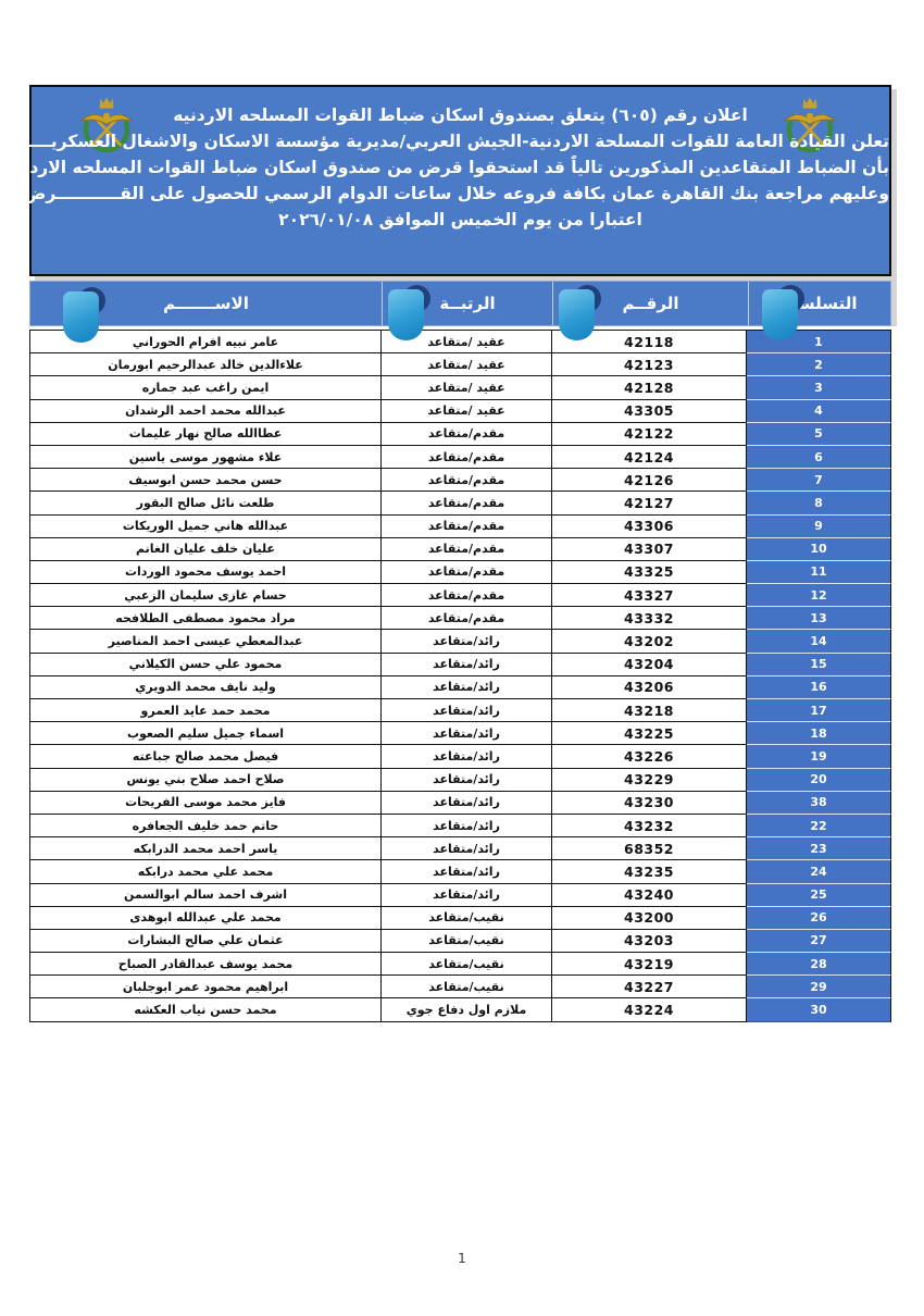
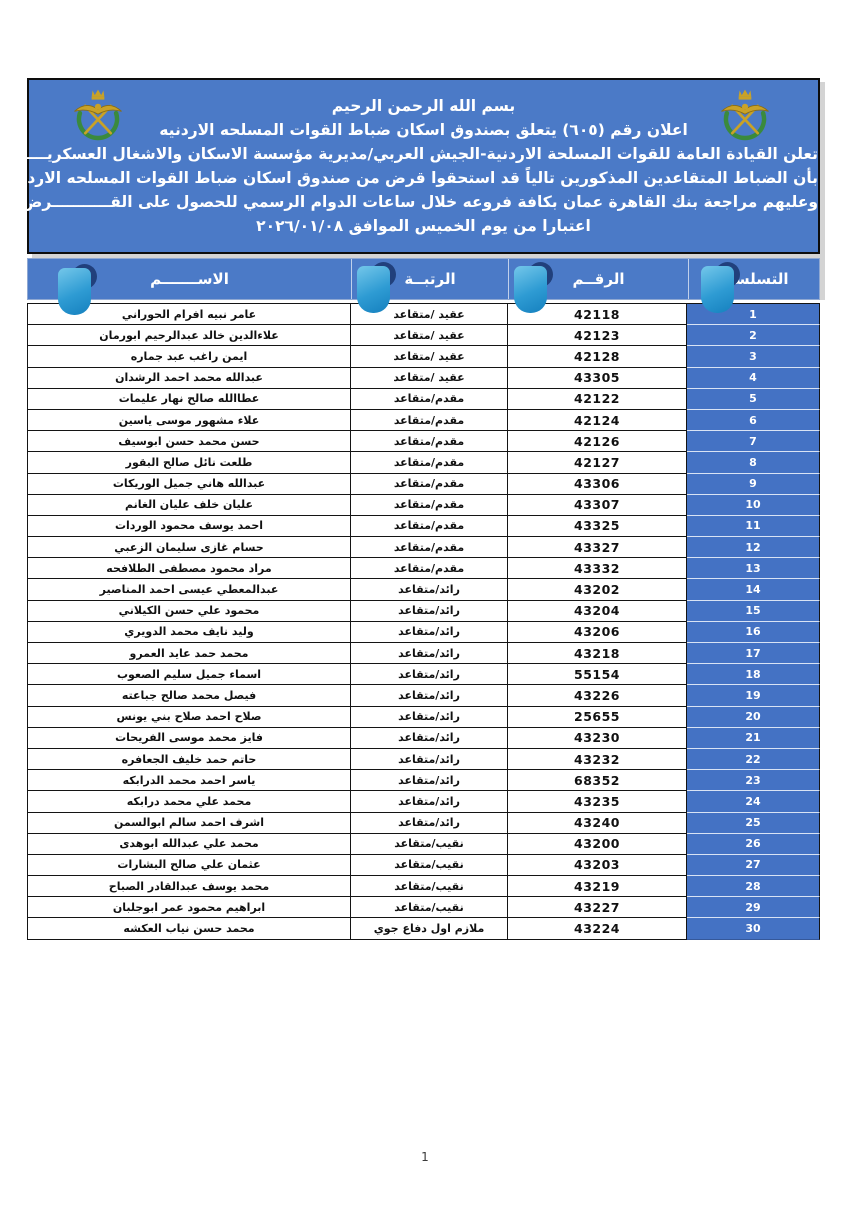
+ بسم الله الرحمن الرحيم
  اعلان رقم (٦٠٥) يتعلق بصندوق اسكان ضباط القوات المسلحه الاردنيه
  تعلن القيادة العامة للقوات المسلحة الاردنية-الجيش العربي/مديرية مؤسسة الاسكان والاشغال العسكريــــ
  بأن الضباط المتقاعدين المذكورين تالياً قد استحقوا قرض من صندوق اسكان ضباط القوات المسلحه الاردن
  وعليهم مراجعة بنك القاهرة عمان بكافة فروعه خلال ساعات الدوام الرسمي للحصول على القـــــــــــرض
  اعتبارا من يوم الخميس الموافق ٢٠٢٦/٠١/٠٨
  الاســـــــم
  الرتبــة
  الرقــم
  التسلس
  عامر نبيه افرام الحوراني
  عقيد /متقاعد
  42118
  1
  علاءالدين خالد عبدالرحيم ابورمان
  عقيد /متقاعد
  42123
  2
  ايمن راغب عبد جماره
  عقيد /متقاعد
  42128
  3
  عبدالله محمد احمد الرشدان
  عقيد /متقاعد
  43305
  4
  عطاالله صالح نهار عليمات
  مقدم/متقاعد
  42122
  5
  علاء مشهور موسى ياسين
  مقدم/متقاعد
  42124
  6
  حسن محمد حسن ابوسيف
  مقدم/متقاعد
  42126
  7
  طلعت نائل صالح البقور
  مقدم/متقاعد
  42127
  8
  عبدالله هاني جميل الوريكات
  مقدم/متقاعد
  43306
  9
  عليان خلف عليان الغانم
  مقدم/متقاعد
  43307
  10
  احمد يوسف محمود الوردات
  مقدم/متقاعد
  43325
  11
  حسام غازى سليمان الزعبي
  مقدم/متقاعد
  43327
  12
  مراد محمود مصطفى الطلافحه
  مقدم/متقاعد
  43332
  13
  عبدالمعطي عيسى احمد المناصير
  رائد/متقاعد
  43202
  14
  محمود علي حسن الكيلاني
  رائد/متقاعد
  43204
  15
  وليد نايف محمد الدويري
  رائد/متقاعد
  43206
  16
  محمد حمد عايد العمرو
  رائد/متقاعد
  43218
  17
  اسماء جميل سليم الصعوب
  رائد/متقاعد
- 43225
+ 55154
  18
  فيصل محمد صالح جباعته
  رائد/متقاعد
  43226
  19
  صلاح احمد صلاح بني يونس
  رائد/متقاعد
- 43229
+ 25655
  20
  فايز محمد موسى الفريحات
  رائد/متقاعد
  43230
- 38
+ 21
  حاتم حمد خليف الجعافره
  رائد/متقاعد
  43232
  22
  ياسر احمد محمد الدرابكه
  رائد/متقاعد
  68352
  23
  محمد علي محمد درابكه
  رائد/متقاعد
  43235
  24
  اشرف احمد سالم ابوالسمن
  رائد/متقاعد
  43240
  25
  محمد علي عبدالله ابوهدى
  نقيب/متقاعد
  43200
  26
  عثمان علي صالح البشارات
  نقيب/متقاعد
  43203
  27
  محمد يوسف عبدالقادر الصباح
  نقيب/متقاعد
  43219
  28
  ابراهيم محمود عمر ابوجلبان
  نقيب/متقاعد
  43227
  29
  محمد حسن نياب العكشه
  ملازم اول دفاع جوي
  43224
  30
  1
